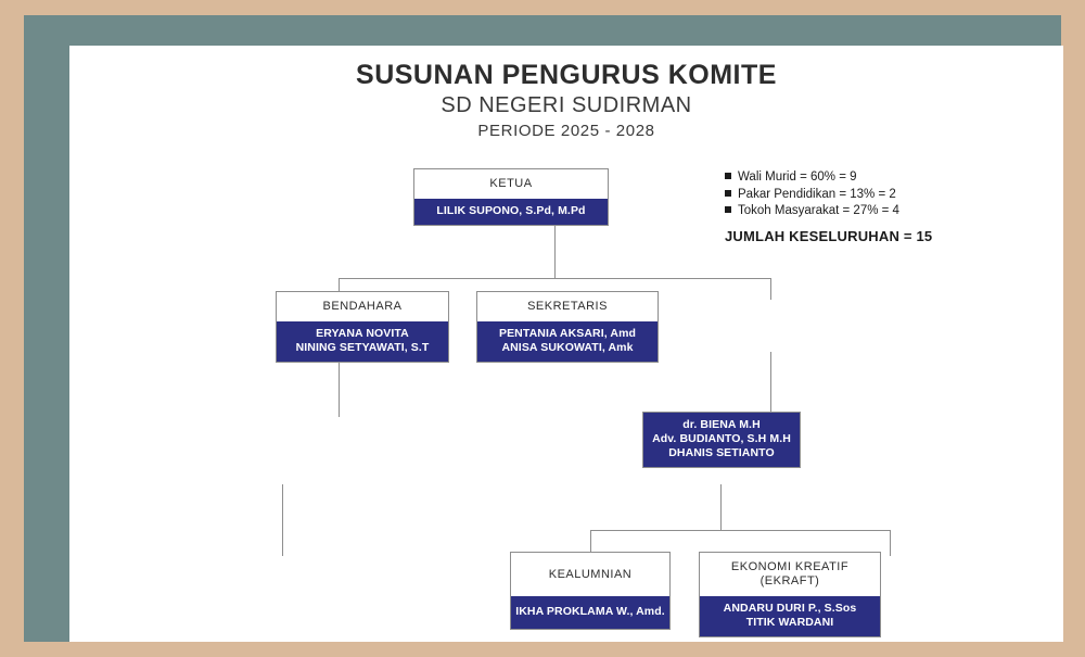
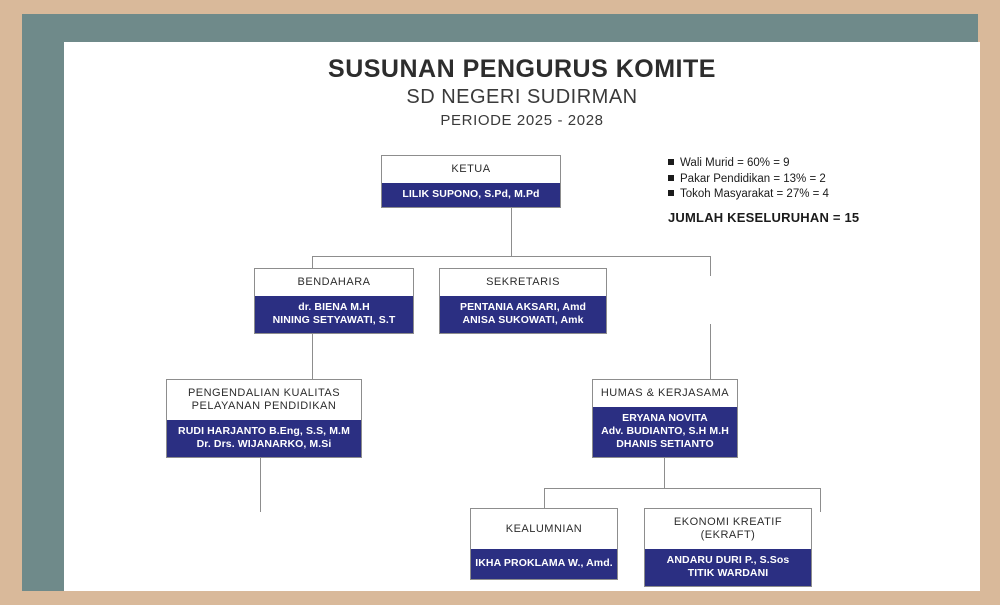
  SUSUNAN PENGURUS KOMITE
  SD NEGERI SUDIRMAN
  PERIODE 2025 - 2028
  Wali Murid = 60% = 9
  Pakar Pendidikan = 13% = 2
  Tokoh Masyarakat = 27% = 4
  JUMLAH KESELURUHAN = 15
  KETUA
  LILIK SUPONO, S.Pd, M.Pd
  BENDAHARA
- ERYANA NOVITA
+ dr. BIENA M.H
  NINING SETYAWATI, S.T
  SEKRETARIS
  PENTANIA AKSARI, Amd
  ANISA SUKOWATI, Amk
+ PENGENDALIAN KUALITAS
+ PELAYANAN PENDIDIKAN
+ RUDI HARJANTO B.Eng, S.S, M.M
+ Dr. Drs. WIJANARKO, M.Si
+ HUMAS & KERJASAMA
- dr. BIENA M.H
+ ERYANA NOVITA
  Adv. BUDIANTO, S.H M.H
  DHANIS SETIANTO
  KEALUMNIAN
  IKHA PROKLAMA W., Amd.
  EKONOMI KREATIF
  (EKRAFT)
  ANDARU DURI P., S.Sos
  TITIK WARDANI
